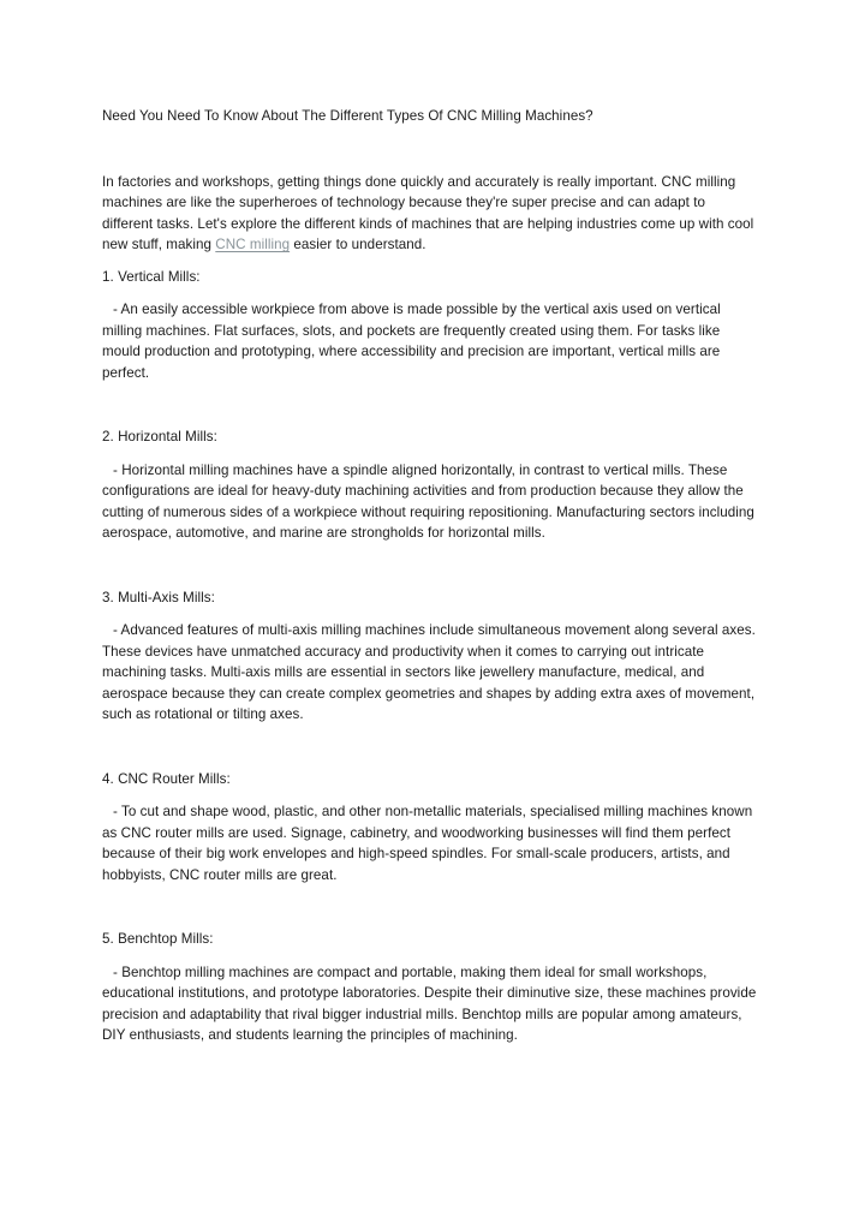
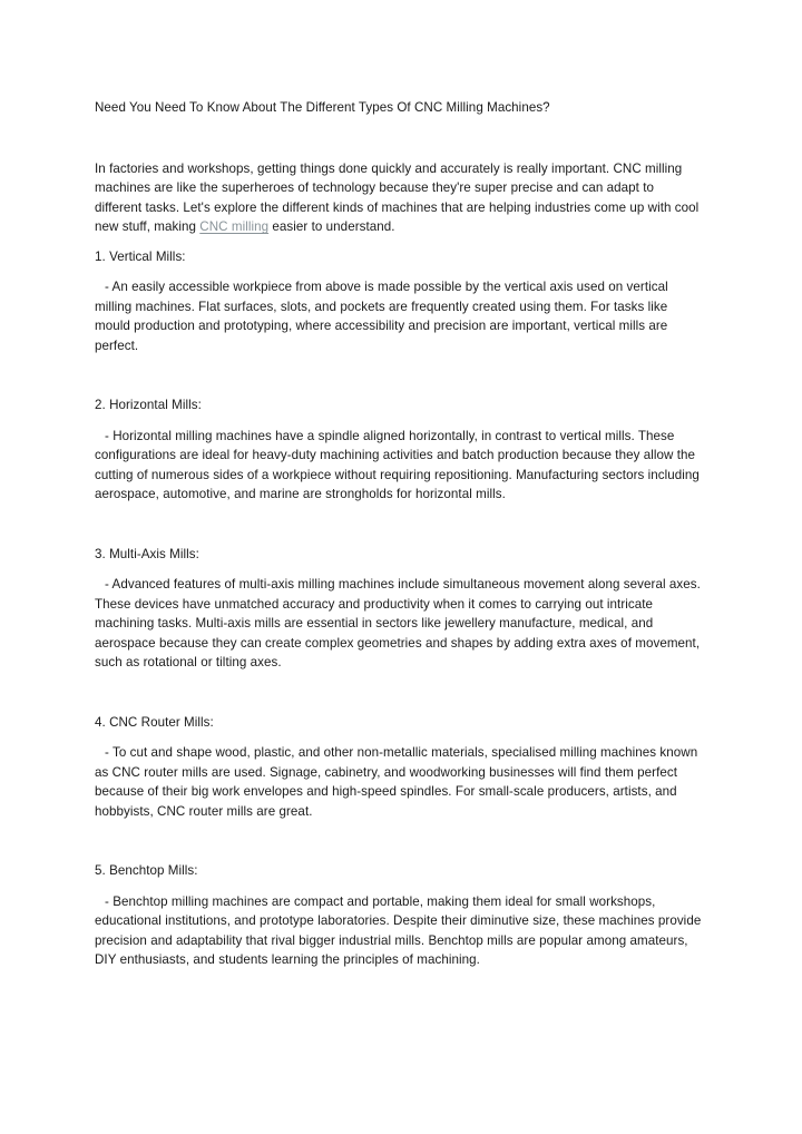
  Need You Need To Know About The Different Types Of CNC Milling Machines?
  In factories and workshops, getting things done quickly and accurately is really important. CNC milling machines are like the superheroes of technology because they're super precise and can adapt to different tasks. Let's explore the different kinds of machines that are helping industries come up with cool new stuff, making CNC milling easier to understand.
  1. Vertical Mills:
  - An easily accessible workpiece from above is made possible by the vertical axis used on vertical milling machines. Flat surfaces, slots, and pockets are frequently created using them. For tasks like mould production and prototyping, where accessibility and precision are important, vertical mills are perfect.
  2. Horizontal Mills:
- - Horizontal milling machines have a spindle aligned horizontally, in contrast to vertical mills. These configurations are ideal for heavy-duty machining activities and from production because they allow the cutting of numerous sides of a workpiece without requiring repositioning. Manufacturing sectors including aerospace, automotive, and marine are strongholds for horizontal mills.
+ - Horizontal milling machines have a spindle aligned horizontally, in contrast to vertical mills. These configurations are ideal for heavy-duty machining activities and batch production because they allow the cutting of numerous sides of a workpiece without requiring repositioning. Manufacturing sectors including aerospace, automotive, and marine are strongholds for horizontal mills.
  3. Multi-Axis Mills:
  - Advanced features of multi-axis milling machines include simultaneous movement along several axes. These devices have unmatched accuracy and productivity when it comes to carrying out intricate machining tasks. Multi-axis mills are essential in sectors like jewellery manufacture, medical, and aerospace because they can create complex geometries and shapes by adding extra axes of movement, such as rotational or tilting axes.
  4. CNC Router Mills:
  - To cut and shape wood, plastic, and other non-metallic materials, specialised milling machines known as CNC router mills are used. Signage, cabinetry, and woodworking businesses will find them perfect because of their big work envelopes and high-speed spindles. For small-scale producers, artists, and hobbyists, CNC router mills are great.
  5. Benchtop Mills:
  - Benchtop milling machines are compact and portable, making them ideal for small workshops, educational institutions, and prototype laboratories. Despite their diminutive size, these machines provide precision and adaptability that rival bigger industrial mills. Benchtop mills are popular among amateurs, DIY enthusiasts, and students learning the principles of machining.
